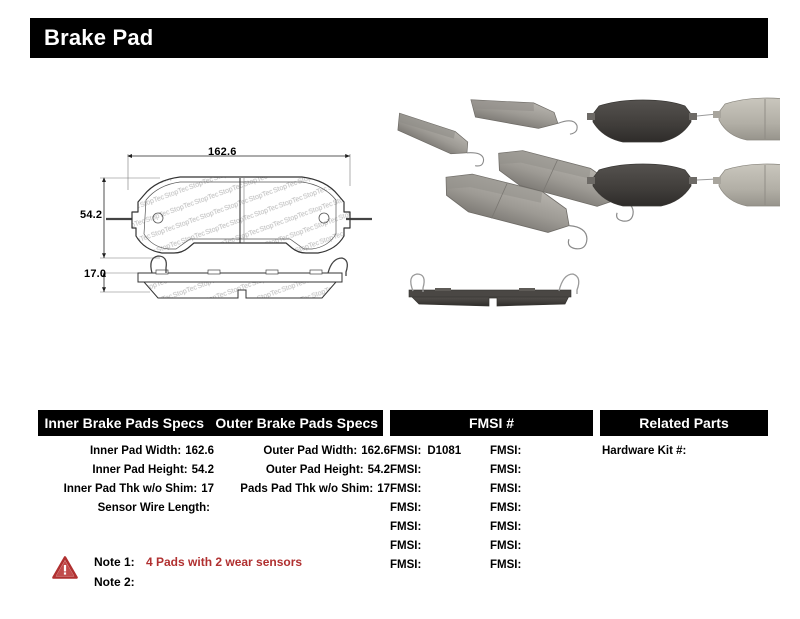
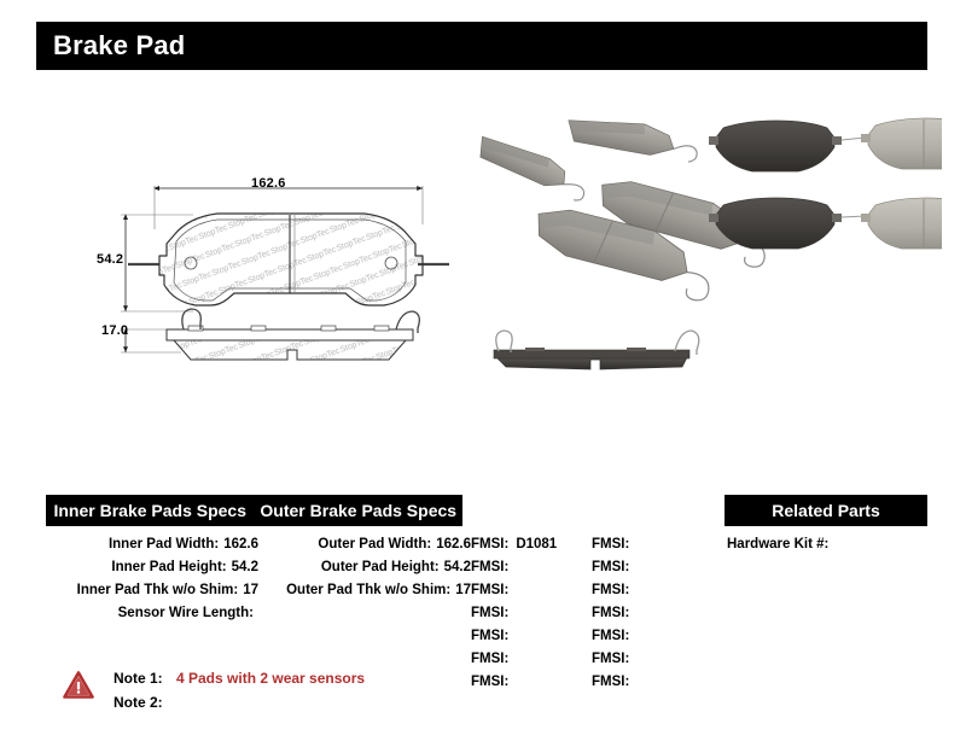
  Brake Pad
  162.6
  54.2
  17.0
  Inner Brake Pads Specs
  Outer Brake Pads Specs
- FMSI #
  Related Parts
  Inner Pad Width:
  162.6
  Inner Pad Height:
  54.2
  Inner Pad Thk w/o Shim:
  17
  Sensor Wire Length:
  Outer Pad Width:
  162.6
  Outer Pad Height:
  54.2
- Pads Pad Thk w/o Shim:
+ Outer Pad Thk w/o Shim:
  17
  FMSI:
  D1081
  FMSI:
  FMSI:
  FMSI:
  FMSI:
  FMSI:
  FMSI:
  FMSI:
  FMSI:
  FMSI:
  FMSI:
  FMSI:
  FMSI:
  FMSI:
  Hardware Kit #:
  Note 1:
  4 Pads with 2 wear sensors
  Note 2:
